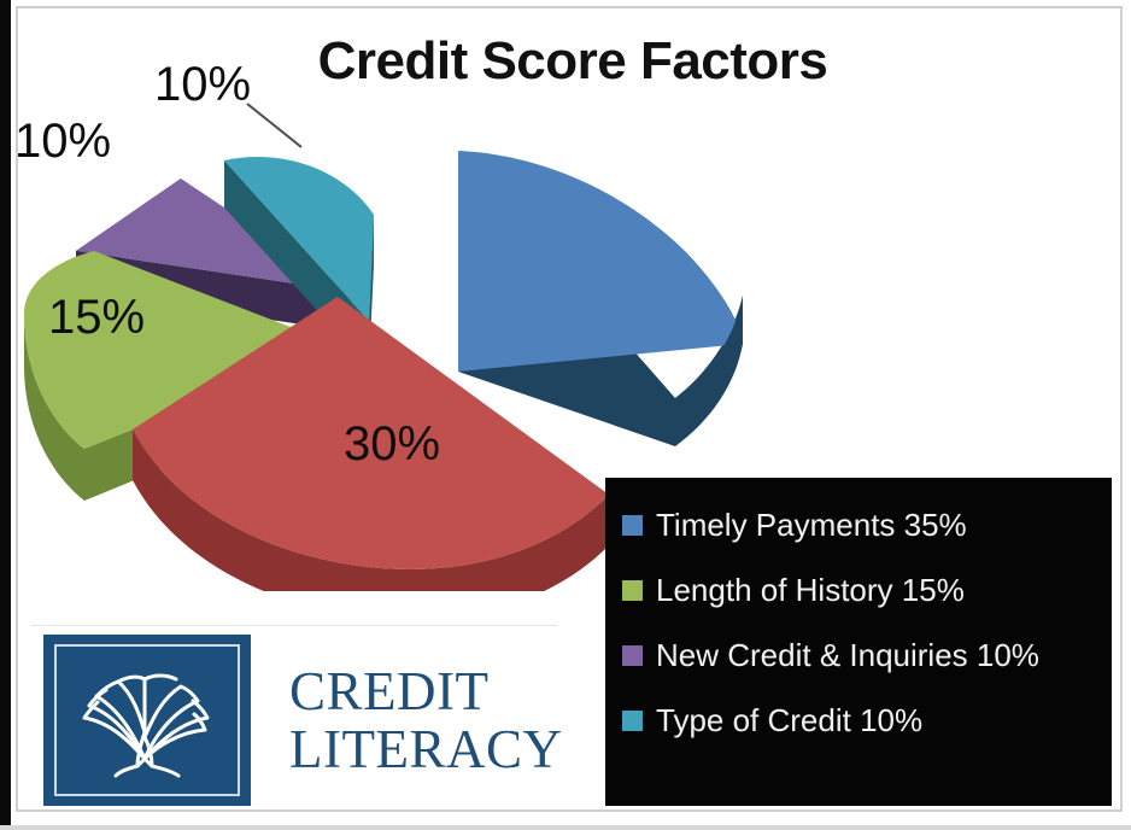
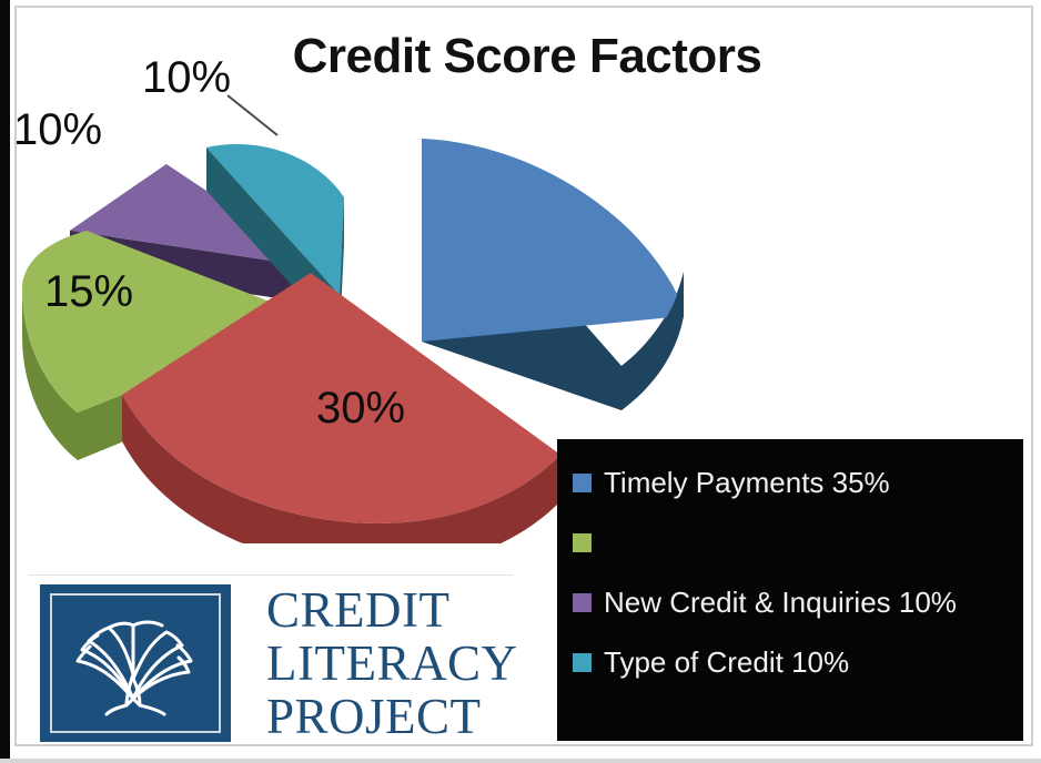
  Credit Score Factors
  30%
  15%
  10%
  10%
  Timely Payments 35%
- Length of History 15%
  New Credit & Inquiries 10%
  Type of Credit 10%
  CREDIT
  LITERACY
+ PROJECT
